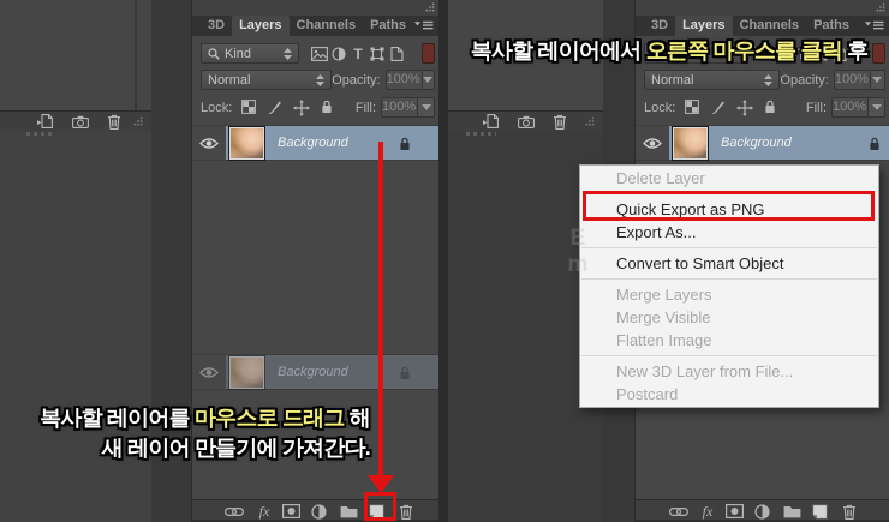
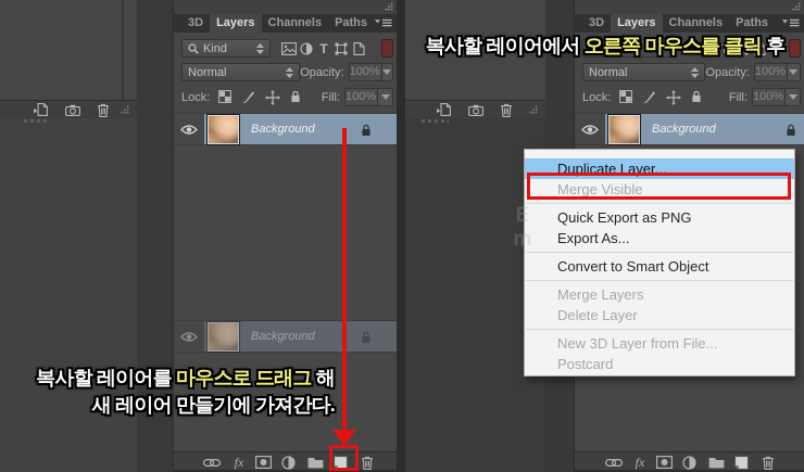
  3D
  Layers
  Channels
  Paths
  Kind
  T
  Normal
  Opacity:
  100%
  Lock:
  Fill:
  100%
  Background
  Background
  fx
  3D
  Layers
  Channels
  Paths
  Kind
  T
  Normal
  Opacity:
  100%
  Lock:
  Fill:
  100%
  Background
  fx
  E
  m
+ Duplicate Layer...
- Delete Layer
+ Merge Visible
  Quick Export as PNG
  Export As...
  Convert to Smart Object
  Merge Layers
- Merge Visible
+ Delete Layer
- Flatten Image
  New 3D Layer from File...
  Postcard
  복사할 레이어에서 오른쪽 마우스를 클릭 후
  복사할 레이어를 마우스로 드래그 해
  새 레이어 만들기에 가져간다.
